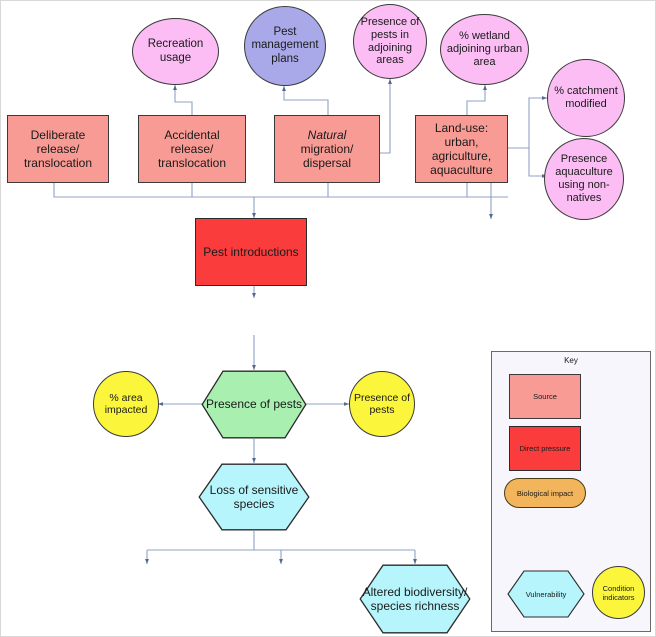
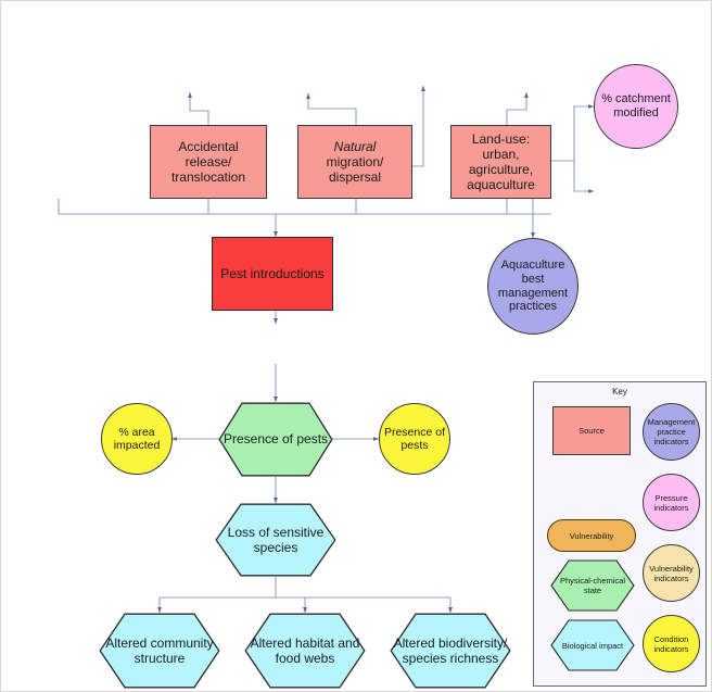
- Recreation usage
- Pest management plans
- Presence of pests in adjoining areas
- % wetland adjoining urban area
  % catchment modified
- Presence aquaculture using non-natives
- Deliberate release/ translocation
  Accidental release/ translocation
  Natural
  migration/ dispersal
  Land-use: urban, agriculture, aquaculture
+ Aquaculture best management practices
  Pest introductions
  % area impacted
  Presence of pests
  Presence of pests
  Loss of sensitive species
+ Altered community structure
+ Altered habitat and food webs
  Altered biodiversity/ species richness
  Key
  Source
- Direct pressure
- Biological impact
+ Vulnerability
+ Physical-chemical state
- Vulnerability
+ Biological impact
+ Management practice indicators
+ Pressure indicators
+ Vulnerability indicators
  Condition indicators
